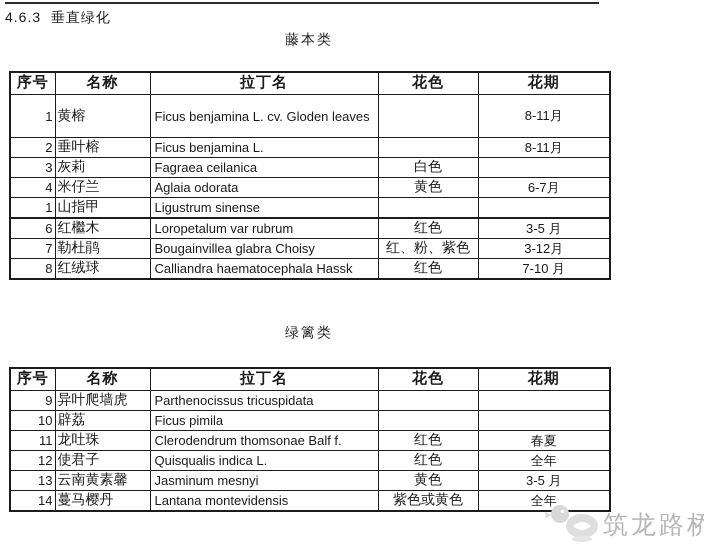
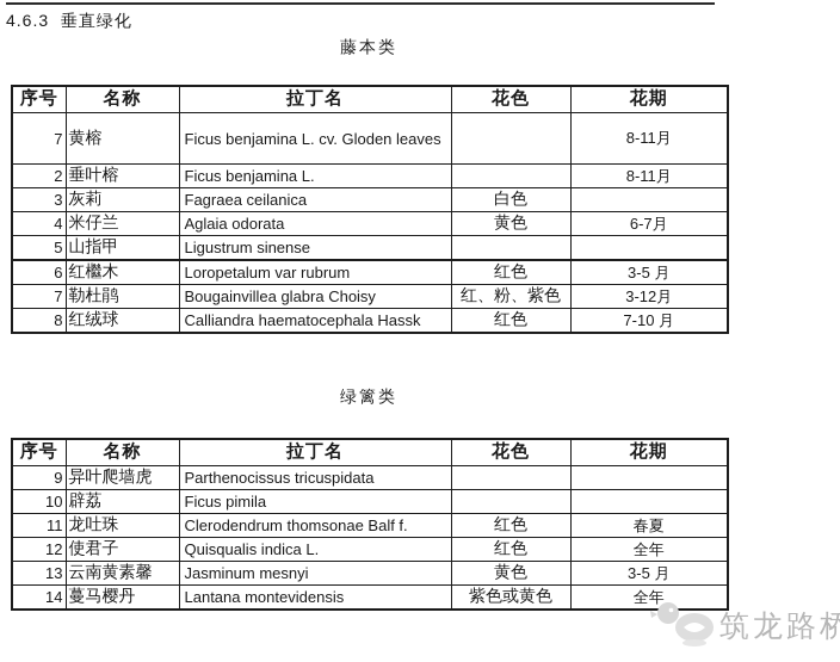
  4.6.3 垂直绿化
  藤本类
  序号	名称	拉丁名	花色	花期
- 1	黄榕	Ficus benjamina L. cv. Gloden leaves		8-11月
+ 7	黄榕	Ficus benjamina L. cv. Gloden leaves		8-11月
  2	垂叶榕	Ficus benjamina L.		8-11月
  3	灰莉	Fagraea ceilanica	白色
  4	米仔兰	Aglaia odorata	黄色	6-7月
- 1	山指甲	Ligustrum sinense
+ 5	山指甲	Ligustrum sinense
  6	红檵木	Loropetalum var rubrum	红色	3-5 月
  7	勒杜鹃	Bougainvillea glabra Choisy	红、粉、紫色	3-12月
  8	红绒球	Calliandra haematocephala Hassk	红色	7-10 月
  绿篱类
  序号	名称	拉丁名	花色	花期
  9	异叶爬墙虎	Parthenocissus tricuspidata
  10	辟荔	Ficus pimila
  11	龙吐珠	Clerodendrum thomsonae Balf f.	红色	春夏
  12	使君子	Quisqualis indica L.	红色	全年
  13	云南黄素馨	Jasminum mesnyi	黄色	3-5 月
  14	蔓马樱丹	Lantana montevidensis	紫色或黄色	全年
  筑龙路桥
